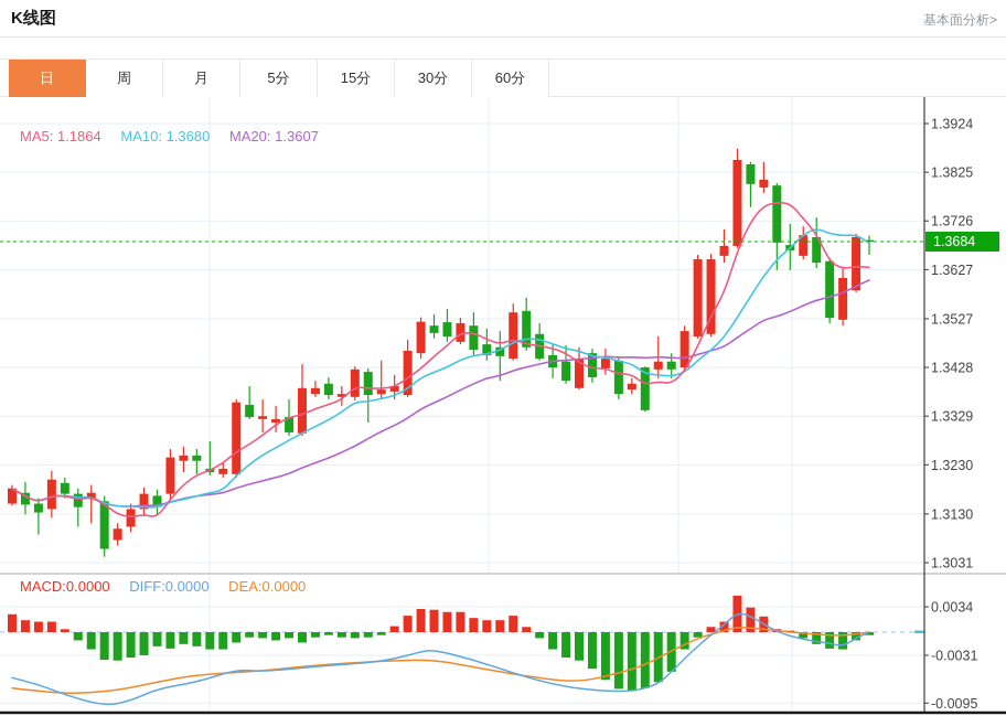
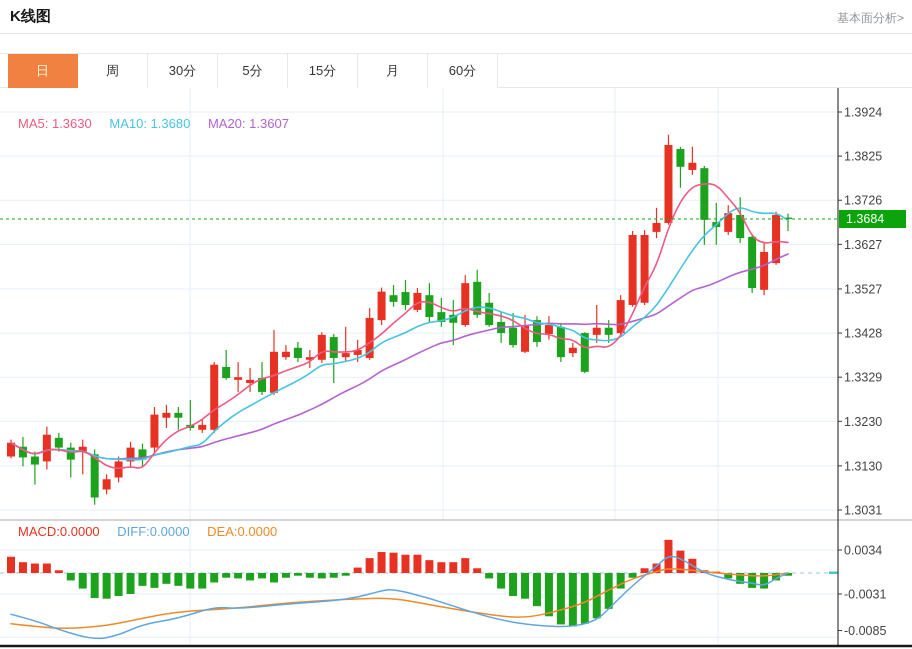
  K线图
  基本面分析>
  日
  周
- 月
+ 30分
  5分
  15分
- 30分
+ 月
  60分
  1.3924
  1.3825
  1.3726
  1.3627
  1.3527
  1.3428
  1.3329
  1.3230
  1.3130
  1.3031
  0.0034
  -0.0031
- -0.0095
+ -0.0085
- MA5: 1.1864 MA10: 1.3680 MA20: 1.3607
+ MA5: 1.3630 MA10: 1.3680 MA20: 1.3607
  MACD:0.0000 DIFF:0.0000 DEA:0.0000
  1.3684
